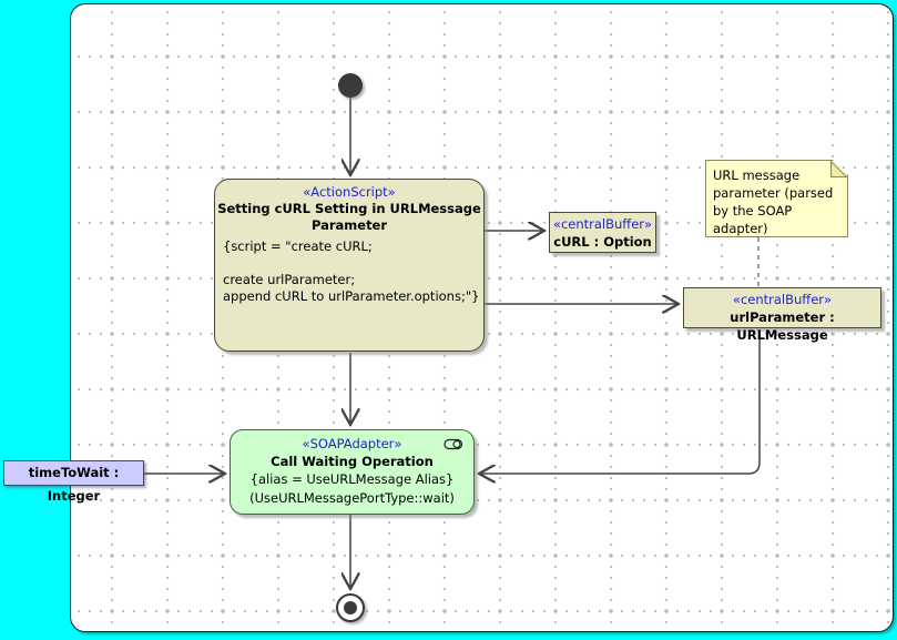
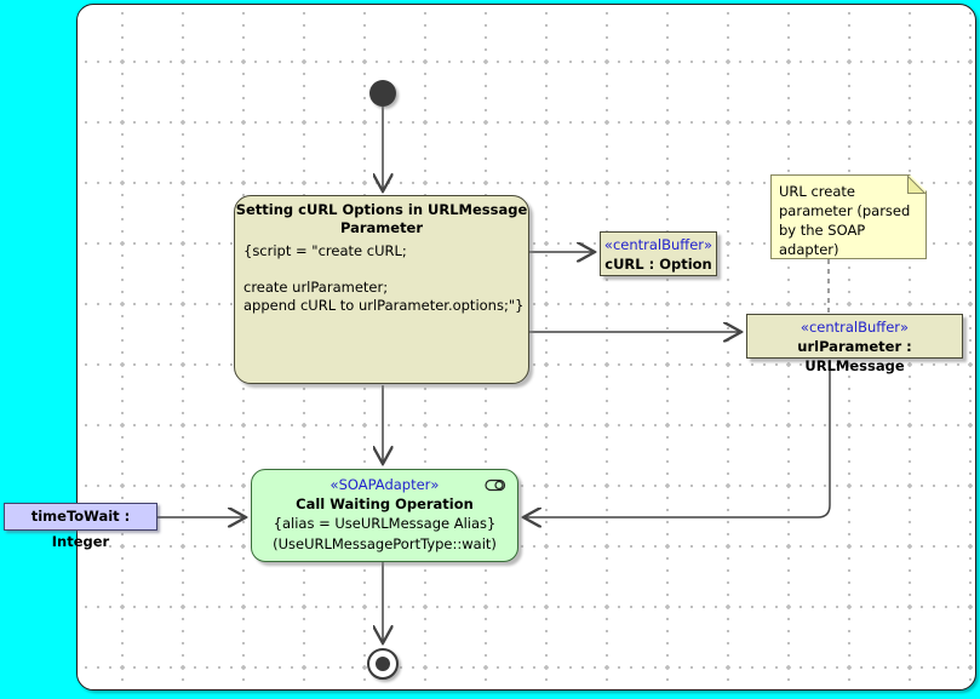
- «ActionScript»
- Setting cURL Setting in URLMessage Parameter
+ Setting cURL Options in URLMessage Parameter
  {script = "create cURL;
  create urlParameter;
  append cURL to urlParameter.options;"}
  «centralBuffer»
  cURL : Option
- URL message parameter (parsed by the SOAP adapter)
+ URL create parameter (parsed by the SOAP adapter)
  «centralBuffer»
  urlParameter : URLMessage
  «SOAPAdapter»
  Call Waiting Operation
  {alias = UseURLMessage Alias}
  (UseURLMessagePortType::wait)
  timeToWait : Integer
